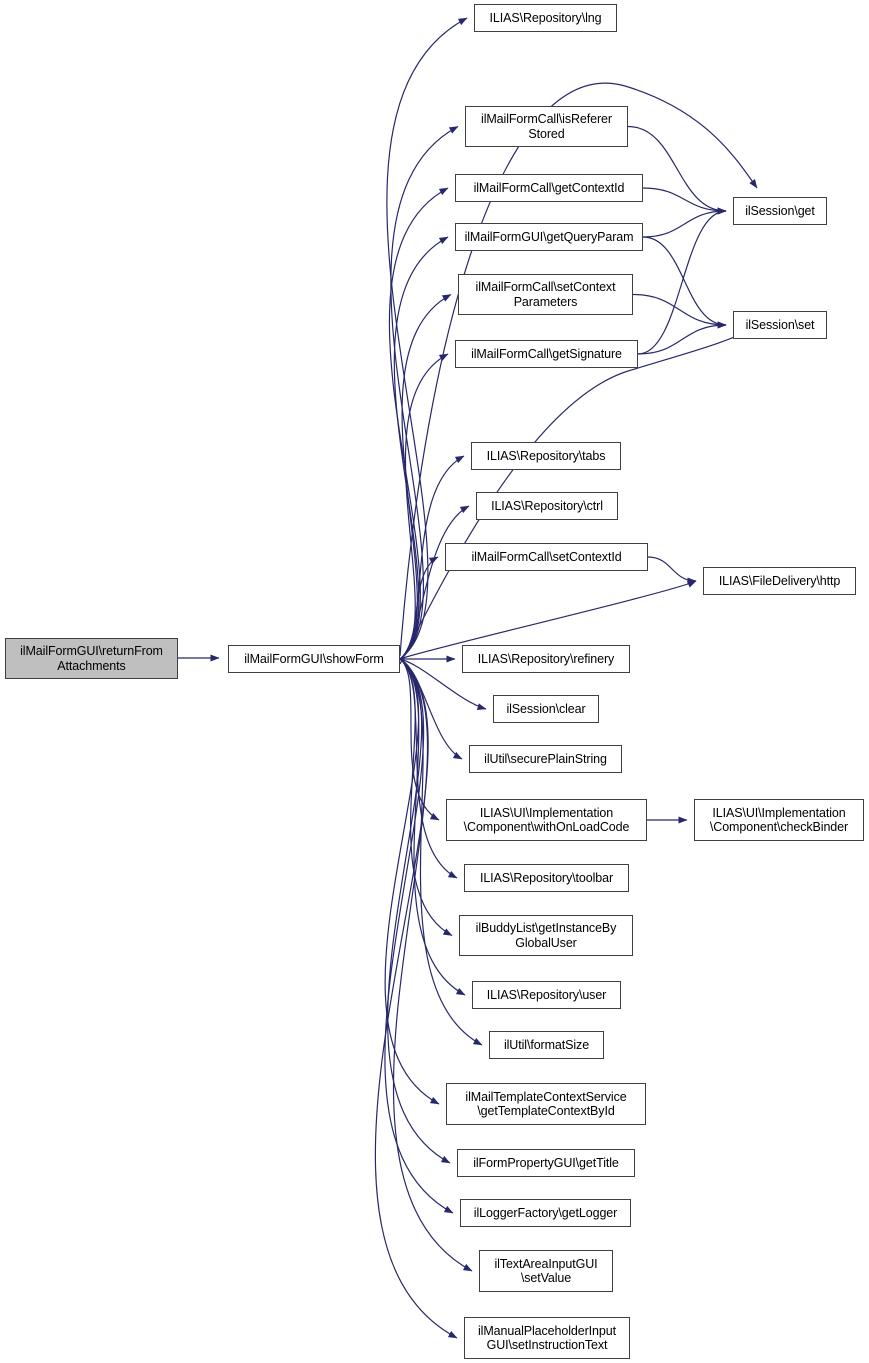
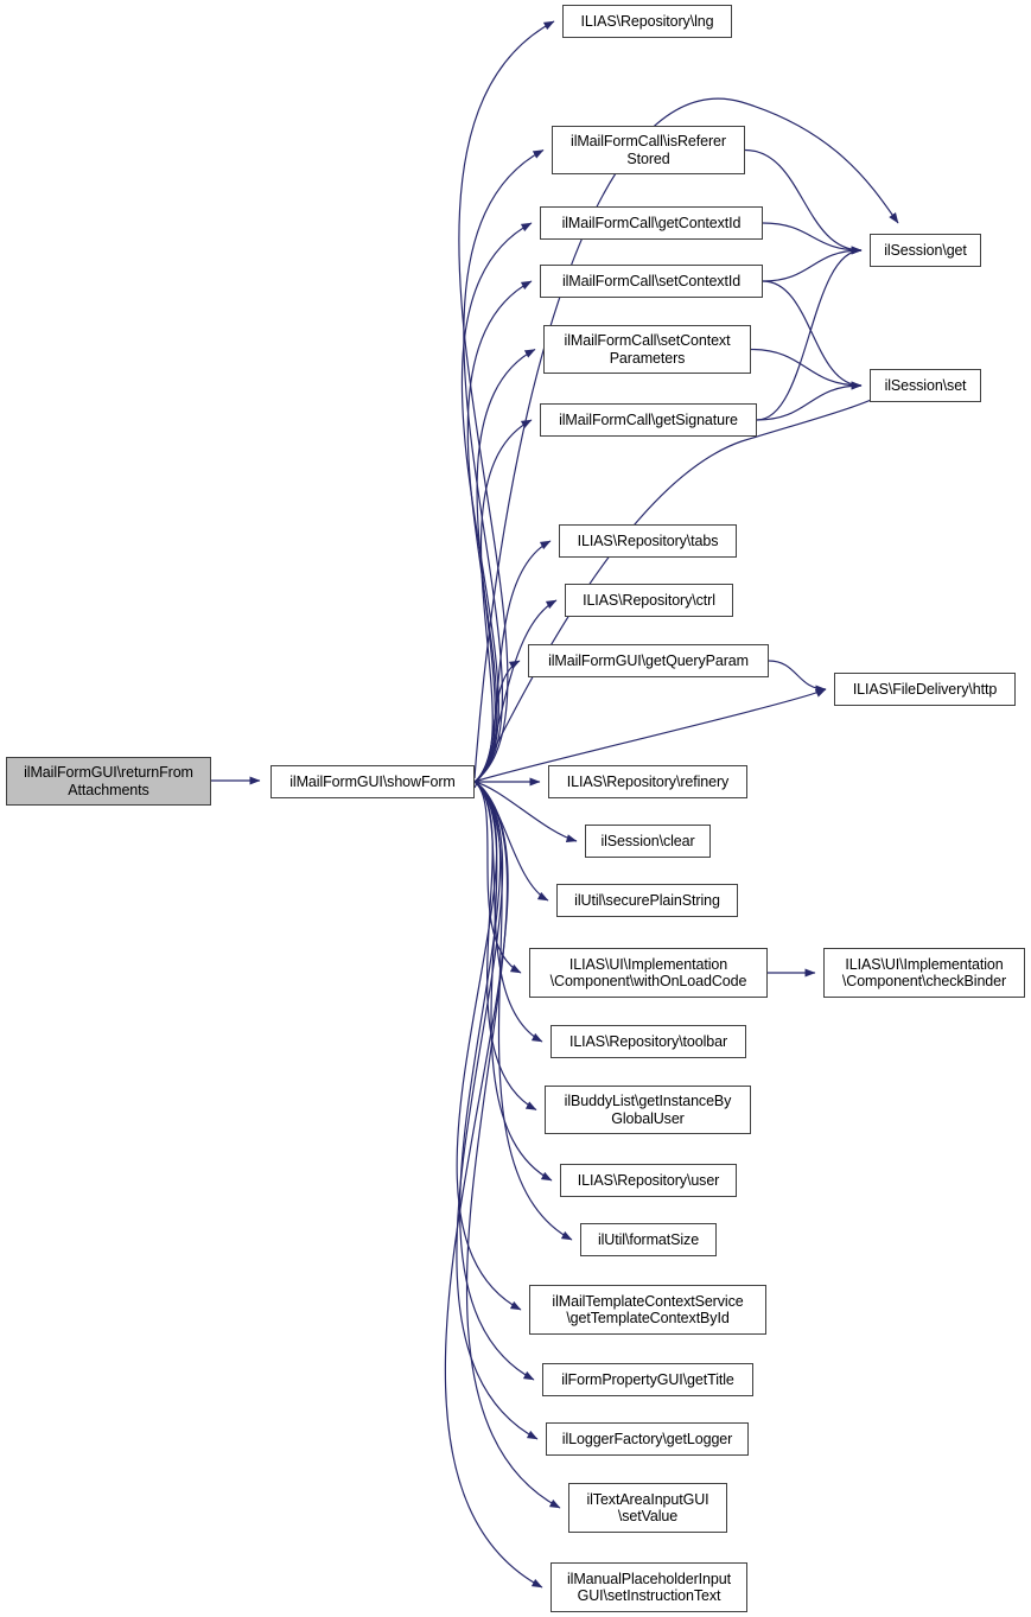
  ilMailFormGUI\returnFrom
  Attachments
  ilMailFormGUI\showForm
  ILIAS\Repository\lng
  ilMailFormCall\isReferer
  Stored
  ilMailFormCall\getContextId
- ilMailFormGUI\getQueryParam
+ ilMailFormCall\setContextId
  ilMailFormCall\setContext
  Parameters
  ilMailFormCall\getSignature
  ilSession\get
  ilSession\set
  ILIAS\Repository\tabs
  ILIAS\Repository\ctrl
- ilMailFormCall\setContextId
+ ilMailFormGUI\getQueryParam
  ILIAS\FileDelivery\http
  ILIAS\Repository\refinery
  ilSession\clear
  ilUtil\securePlainString
  ILIAS\UI\Implementation
  \Component\withOnLoadCode
  ILIAS\UI\Implementation
  \Component\checkBinder
  ILIAS\Repository\toolbar
  ilBuddyList\getInstanceBy
  GlobalUser
  ILIAS\Repository\user
  ilUtil\formatSize
  ilMailTemplateContextService
  \getTemplateContextById
  ilFormPropertyGUI\getTitle
  ilLoggerFactory\getLogger
  ilTextAreaInputGUI
  \setValue
  ilManualPlaceholderInput
  GUI\setInstructionText
